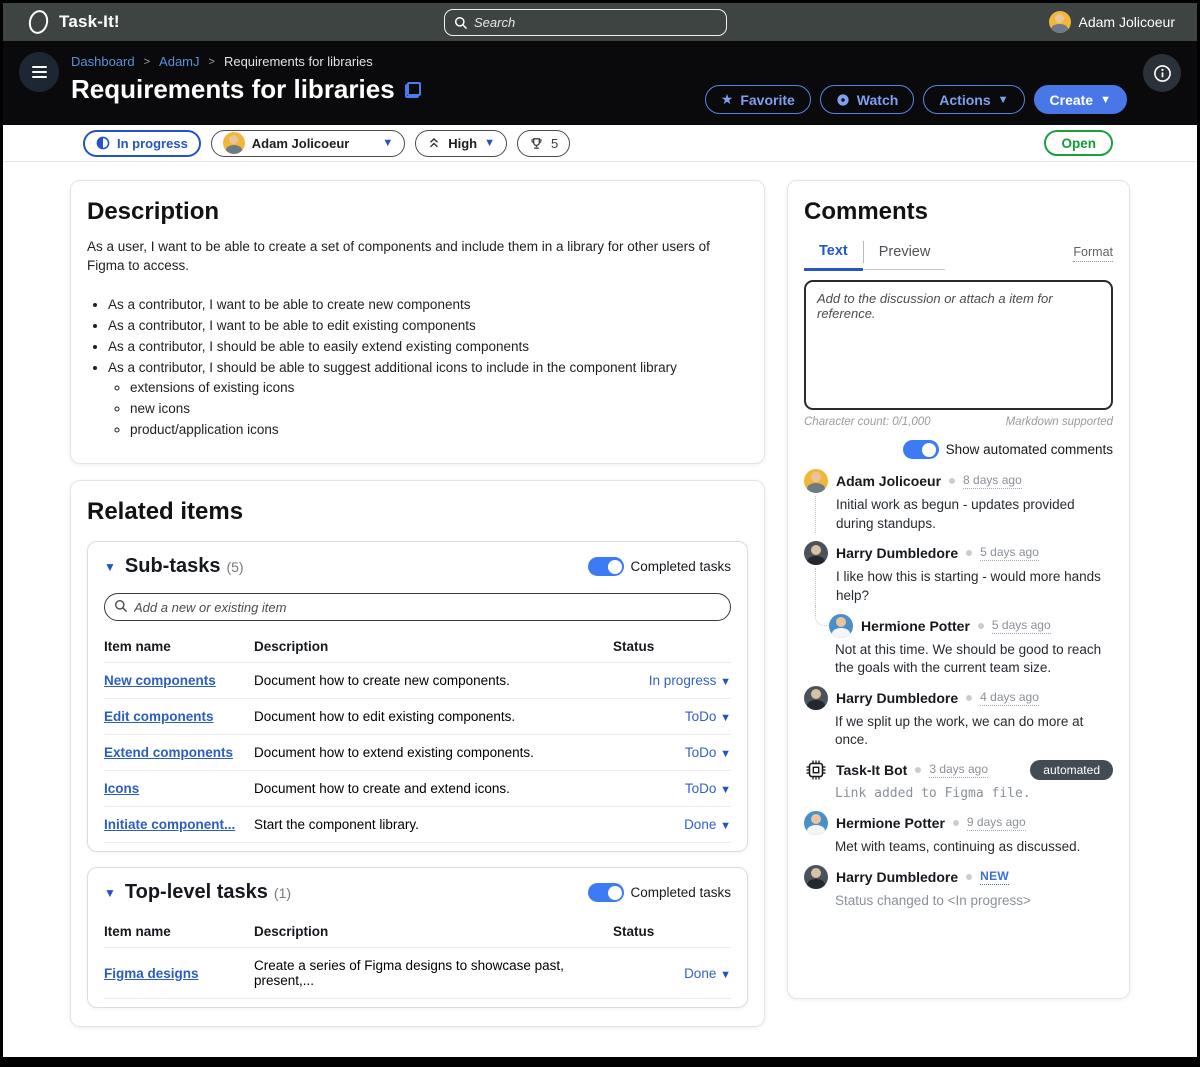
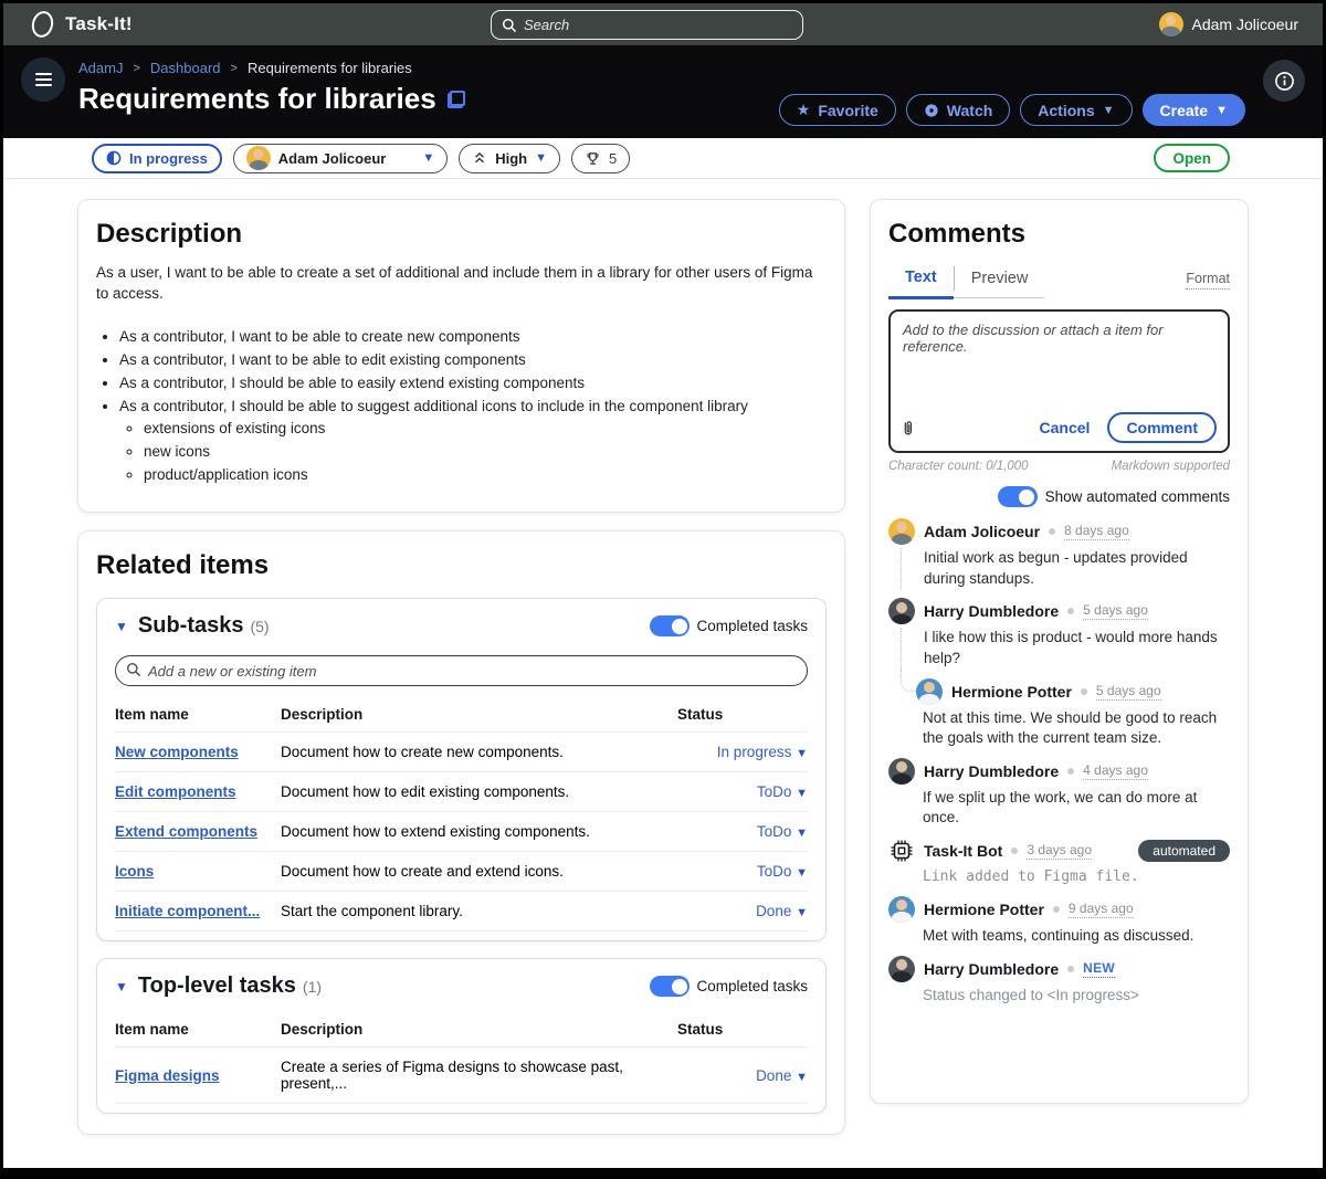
  Task-It!
  Search
  Adam Jolicoeur
- Dashboard
+ AdamJ
  >
- AdamJ
+ Dashboard
  >
  Requirements for libraries
  Requirements for libraries
  ★
  Favorite
  Watch
  Actions
  ▼
  Create
  ▼
  In progress
  Adam Jolicoeur
  ▼
  High
  ▼
  5
  Open
  Description
- As a user, I want to be able to create a set of components and include them in a library for other users of Figma to access.
+ As a user, I want to be able to create a set of additional and include them in a library for other users of Figma to access.
  As a contributor, I want to be able to create new components
  As a contributor, I want to be able to edit existing components
  As a contributor, I should be able to easily extend existing components
  As a contributor, I should be able to suggest additional icons to include in the component library
  extensions of existing icons
  new icons
  product/application icons
  Related items
  ▼
  Sub-tasks
  (5)
  Completed tasks
  Add a new or existing item
  Item name	Description	Status
  New components	Document how to create new components.	In progress ▼
  Edit components	Document how to edit existing components.	ToDo ▼
  Extend components	Document how to extend existing components.	ToDo ▼
  Icons	Document how to create and extend icons.	ToDo ▼
  Initiate component...	Start the component library.	Done ▼
  ▼
  Top-level tasks
  (1)
  Completed tasks
  Item name	Description	Status
  Figma designs	Create a series of Figma designs to showcase past, present,...	Done ▼
  Comments
  Text
  Preview
  Format
+ Cancel
+ Comment
  Character count: 0/1,000
  Markdown supported
  Show automated comments
  Adam Jolicoeur
  8 days ago
  Initial work as begun - updates provided during standups.
  Harry Dumbledore
  5 days ago
- I like how this is starting - would more hands help?
+ I like how this is product - would more hands help?
  Hermione Potter
  5 days ago
  Not at this time. We should be good to reach the goals with the current team size.
  Harry Dumbledore
  4 days ago
  If we split up the work, we can do more at once.
  Task-It Bot
  3 days ago
  automated
  Link added to Figma file.
  Hermione Potter
  9 days ago
  Met with teams, continuing as discussed.
  Harry Dumbledore
  NEW
  Status changed to <In progress>
